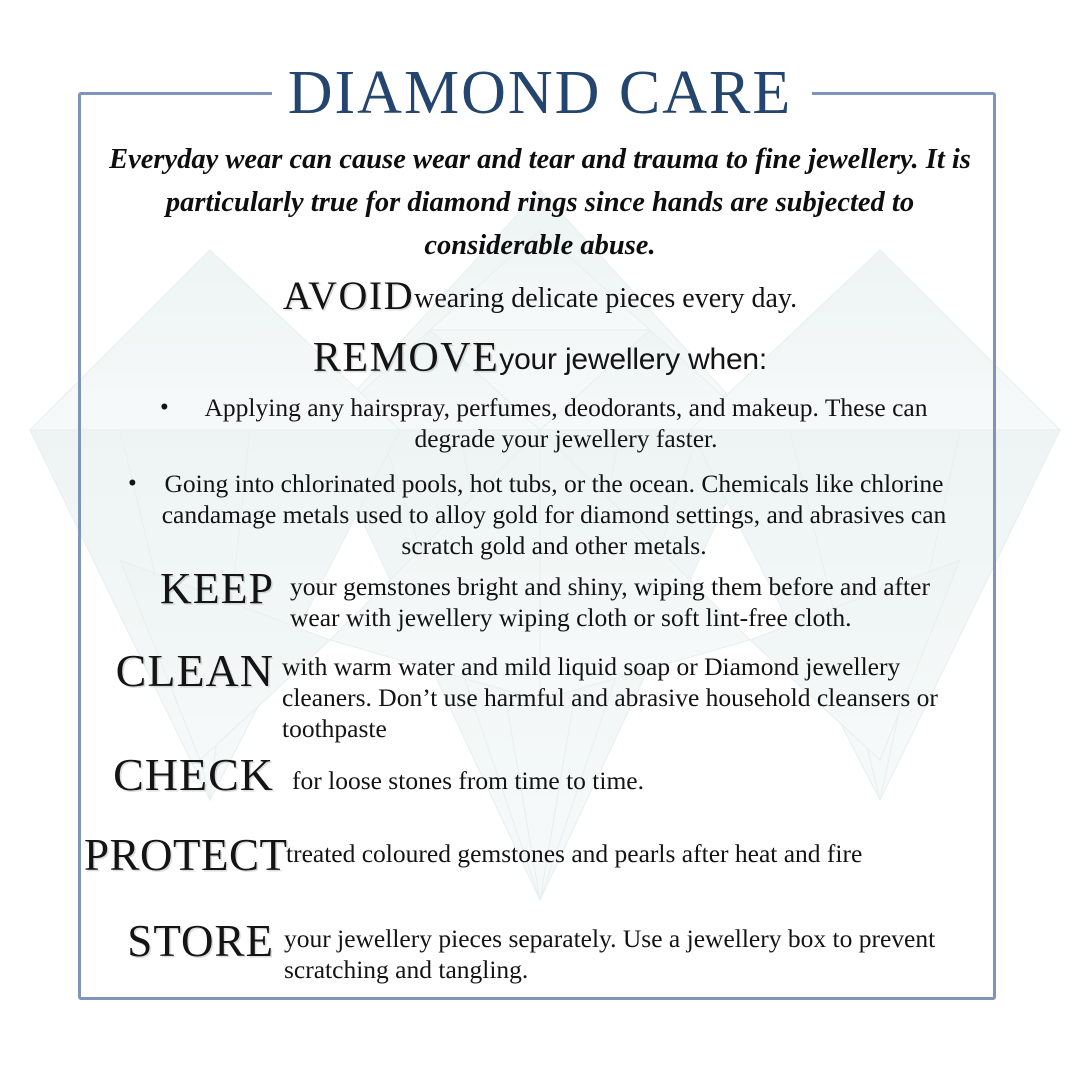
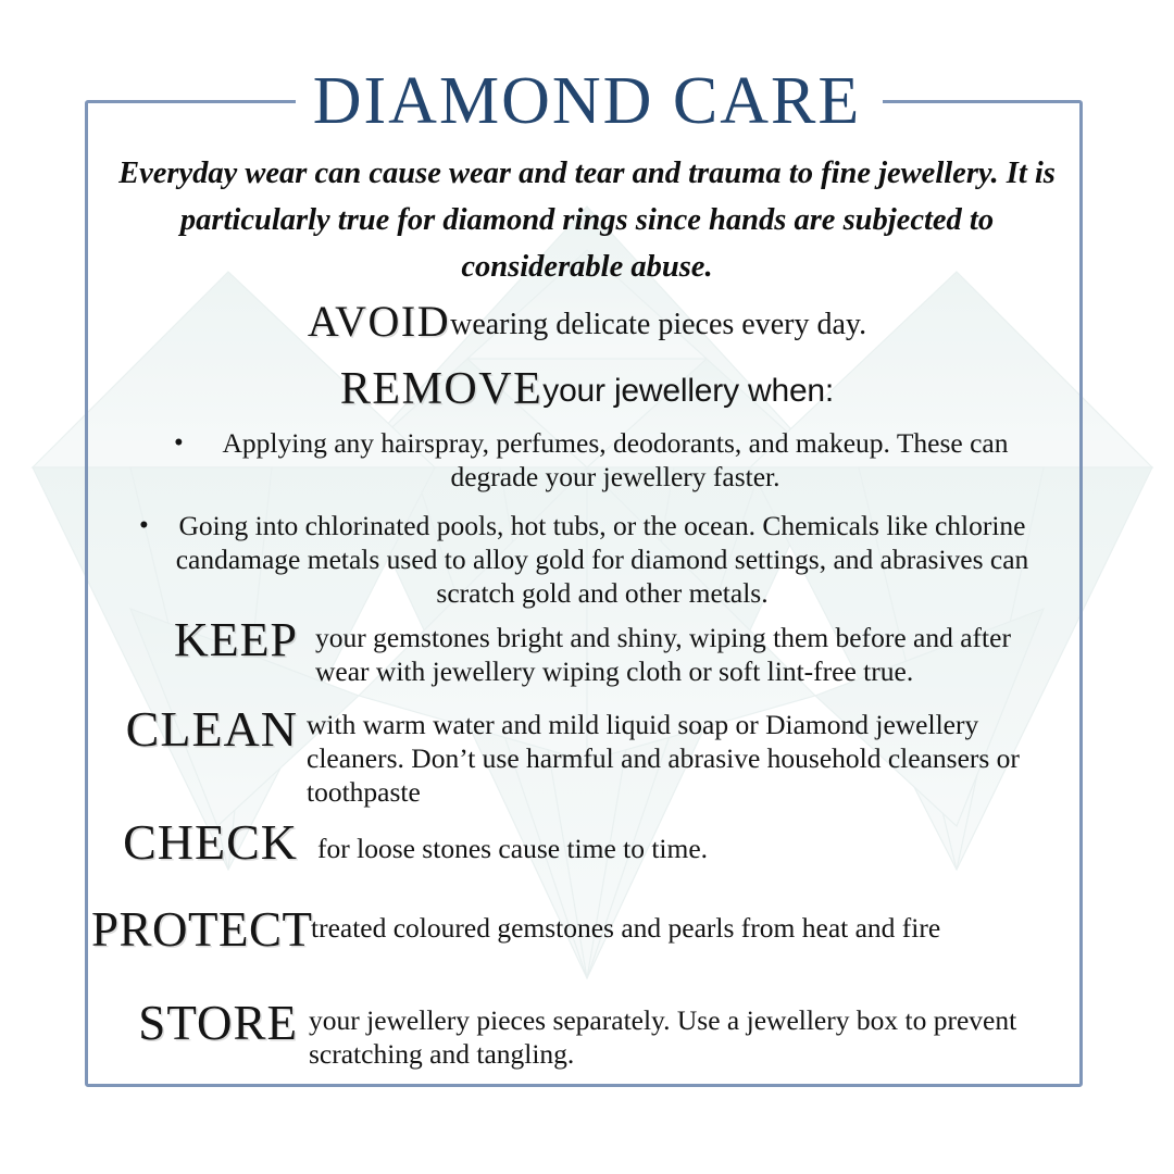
  DIAMOND CARE
  Everyday wear can cause wear and tear and trauma to fine jewellery. It is particularly true for diamond rings since hands are subjected to considerable abuse.
  AVOIDwearing delicate pieces every day.
  REMOVEyour jewellery when:
  •
  Applying any hairspray, perfumes, deodorants, and makeup. These can degrade your jewellery faster.
  •
  Going into chlorinated pools, hot tubs, or the ocean. Chemicals like chlorine candamage metals used to alloy gold for diamond settings, and abrasives can scratch gold and other metals.
  KEEP
- your gemstones bright and shiny, wiping them before and after wear with jewellery wiping cloth or soft lint-free cloth.
+ your gemstones bright and shiny, wiping them before and after wear with jewellery wiping cloth or soft lint-free true.
  CLEAN
  with warm water and mild liquid soap or Diamond jewellery cleaners. Don’t use harmful and abrasive household cleansers or toothpaste
  CHECK
- for loose stones from time to time.
+ for loose stones cause time to time.
  PROTECT
- treated coloured gemstones and pearls after heat and fire
+ treated coloured gemstones and pearls from heat and fire
  STORE
  your jewellery pieces separately. Use a jewellery box to prevent scratching and tangling.
